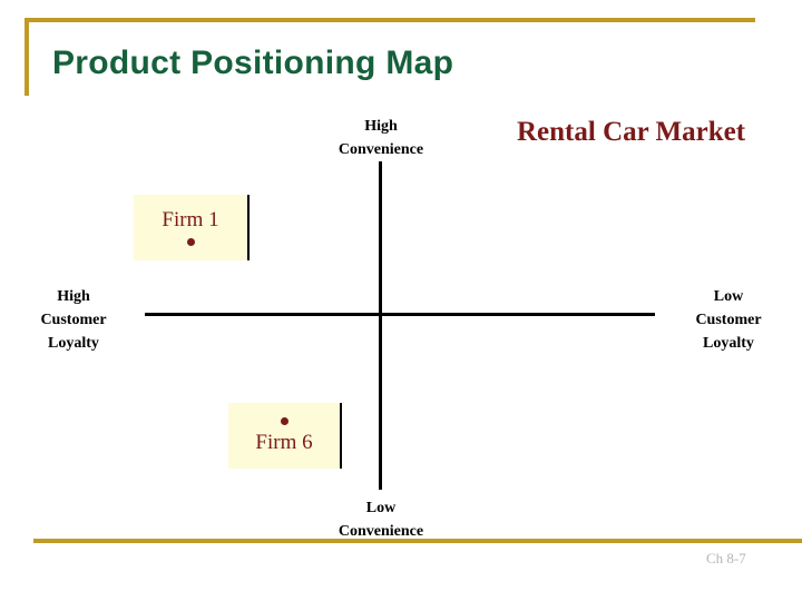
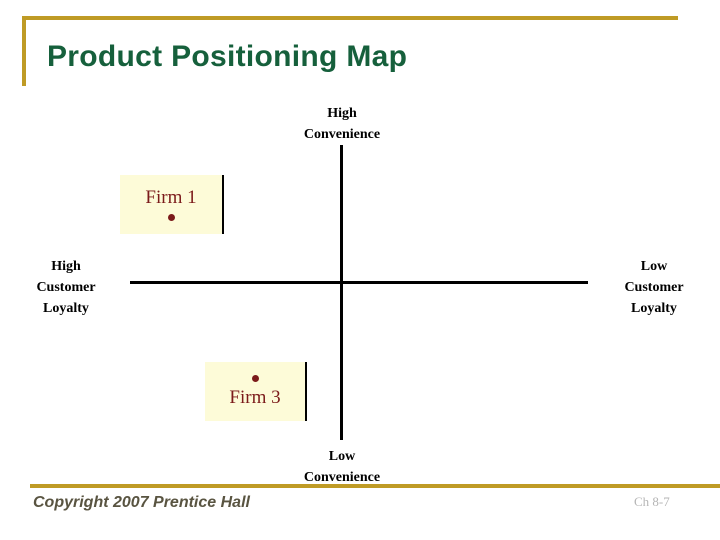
  Product Positioning Map
- Rental Car Market
  High
  Convenience
  Low
  Convenience
  High
  Customer
  Loyalty
  Low
  Customer
  Loyalty
  Firm 1
- Firm 6
+ Firm 3
+ Copyright 2007 Prentice Hall
  Ch 8-7
